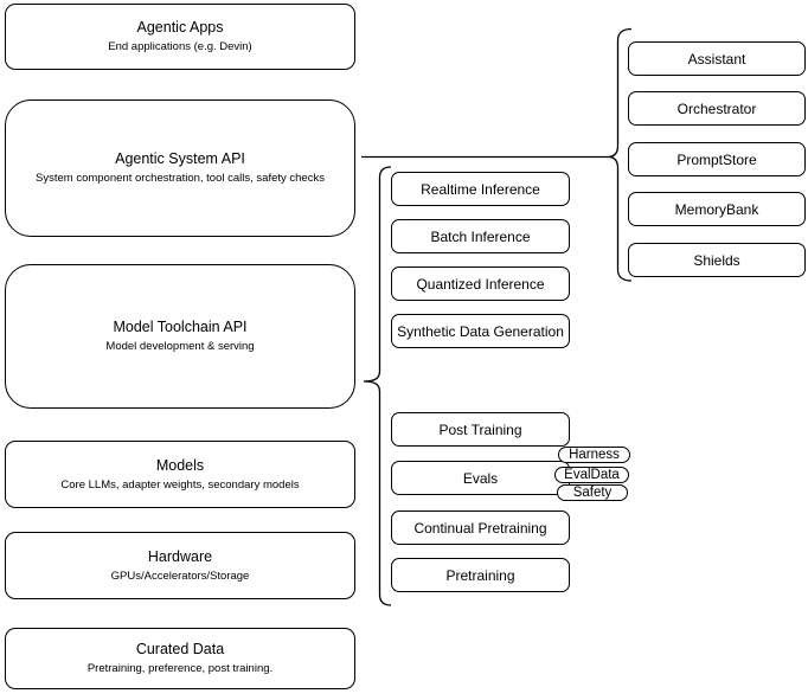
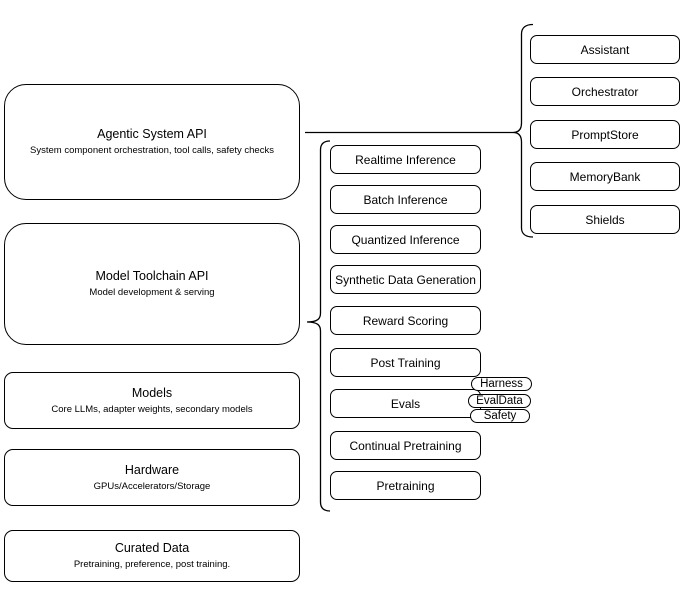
- Agentic Apps
- End applications (e.g. Devin)
  Agentic System API
  System component orchestration, tool calls, safety checks
  Model Toolchain API
  Model development & serving
  Models
  Core LLMs, adapter weights, secondary models
  Hardware
  GPUs/Accelerators/Storage
  Curated Data
  Pretraining, preference, post training.
  Realtime Inference
  Batch Inference
  Quantized Inference
  Synthetic Data Generation
+ Reward Scoring
  Post Training
  Evals
  Continual Pretraining
  Pretraining
  Harness
  EvalData
  Safety
  Assistant
  Orchestrator
  PromptStore
  MemoryBank
  Shields
